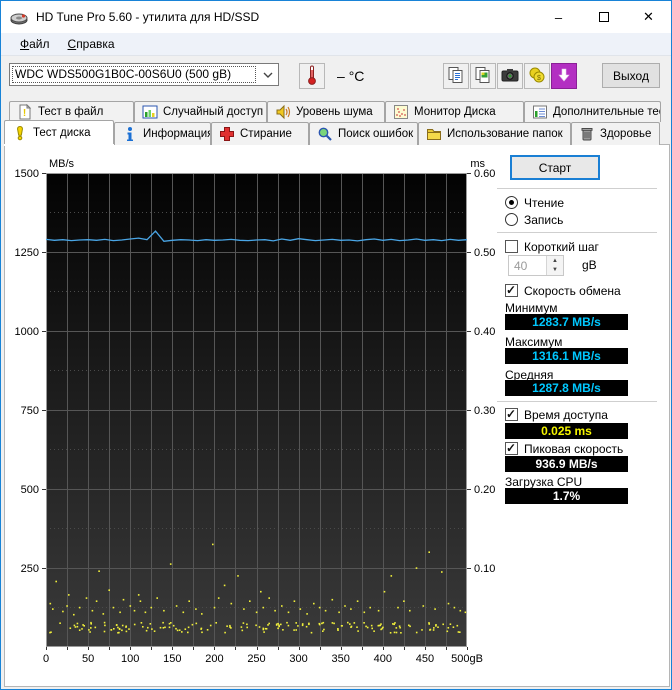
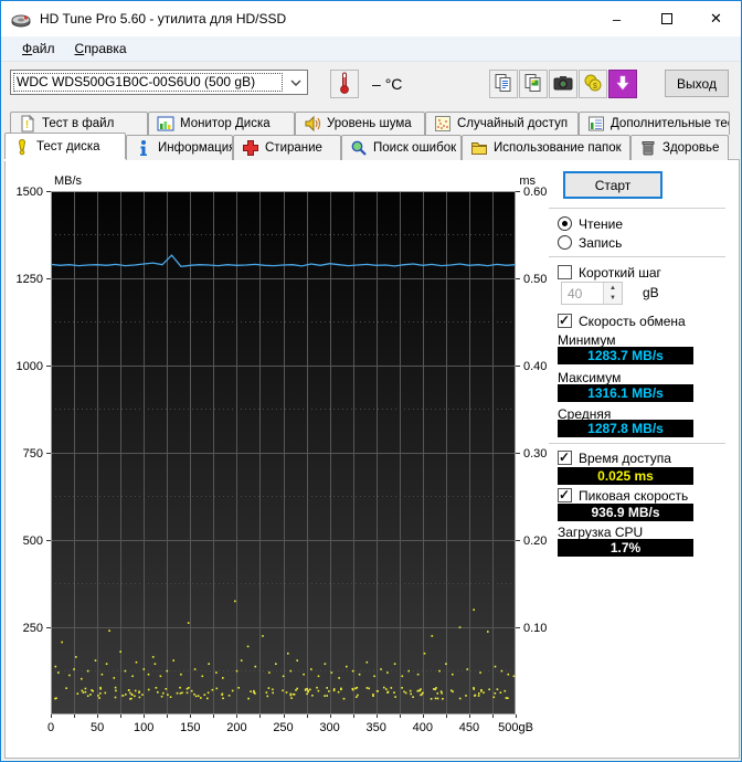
  HD Tune Pro 5.60 - утилита для HD/SSD
  –
  ✕
  Файл
  Справка
  WDC WDS500G1B0C-00S6U0 (500 gB)
  – °C
  Выход
  !
  Тест в файл
- Случайный доступ
+ Монитор Диска
  Уровень шума
- Монитор Диска
+ Случайный доступ
  Дополнительные те
  Тест диска
  Информаци
  Стирание
  Поиск ошибок
  Использование папок
  Здоровье
  250
  500
  750
  1000
  1250
  1500
  0.10
  0.20
  0.30
  0.40
  0.50
  0.60
  0
  50
  100
  150
  200
  250
  300
  350
  400
  450
  500gB
  MB/s
  ms
  Старт
  Чтение
  Запись
  Короткий шаг
  40
  gB
  Скорость обмена
  Минимум
  1283.7 MB/s
  Максимум
  1316.1 MB/s
  Средняя
  1287.8 MB/s
  Время доступа
  0.025 ms
  Пиковая скорость
  936.9 MB/s
  Загрузка CPU
  1.7%
